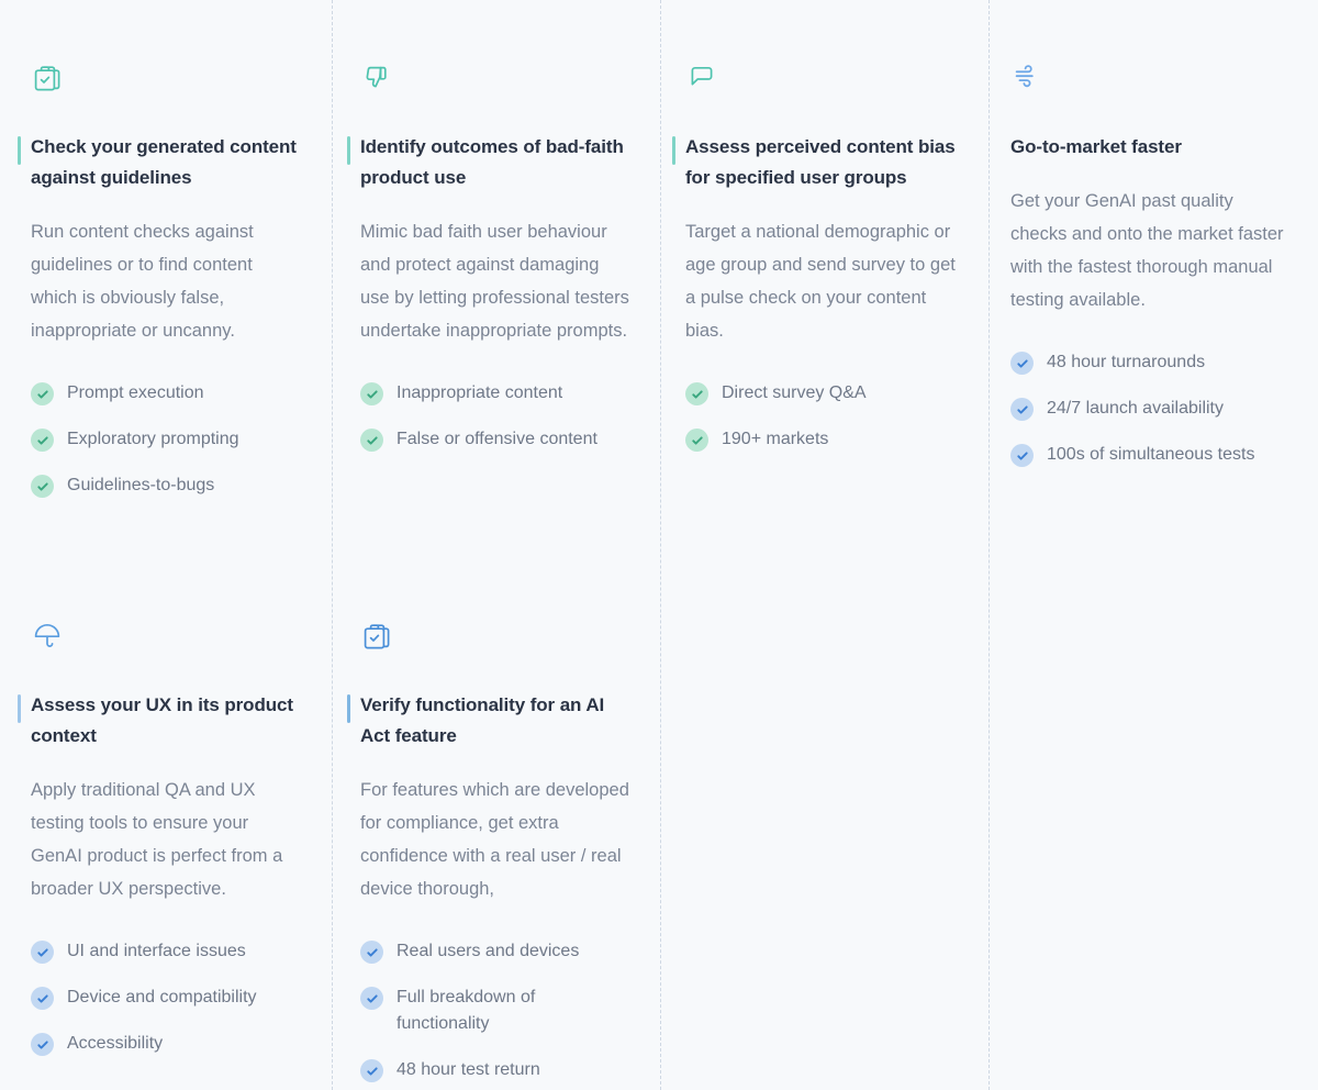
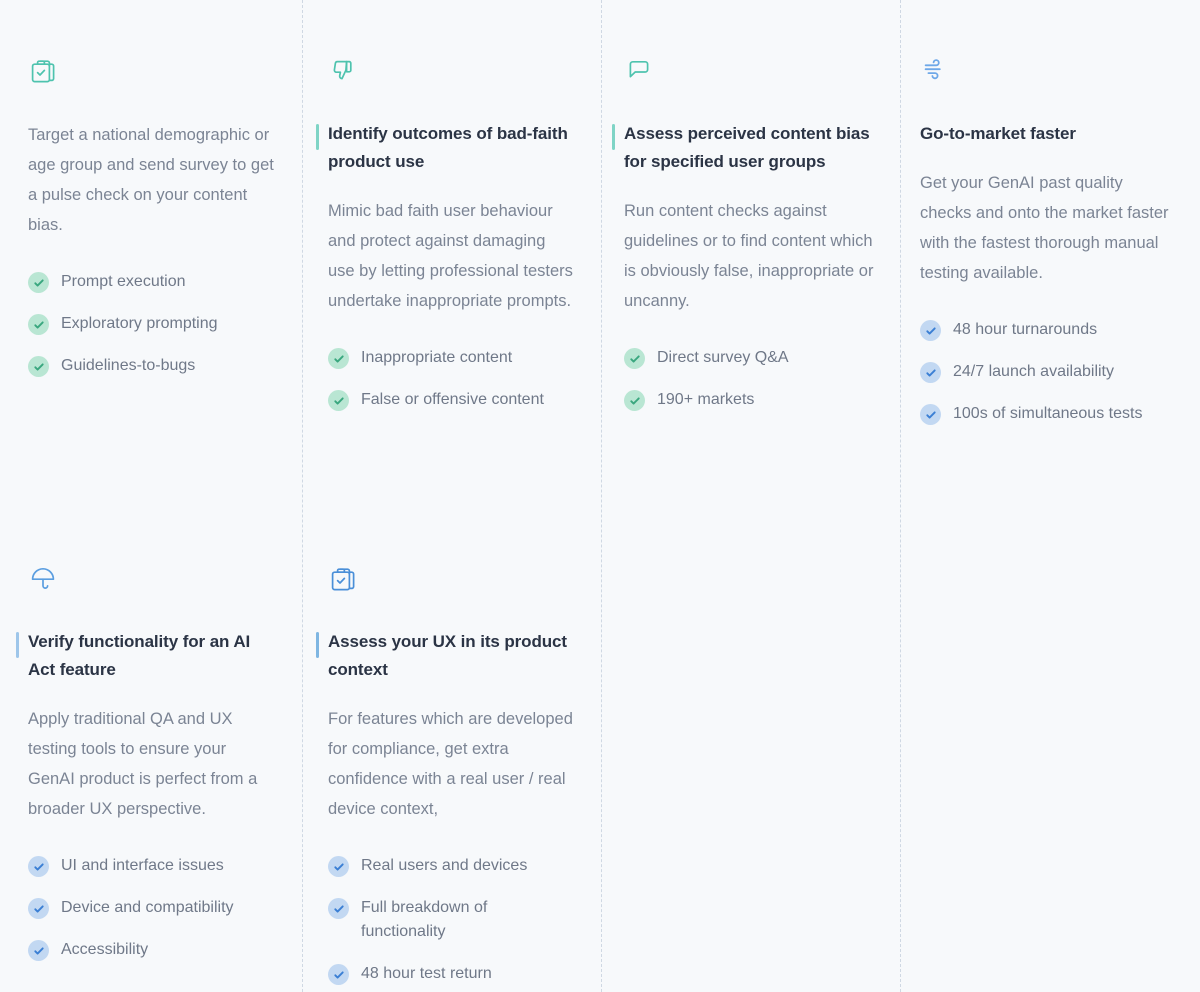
- Check your generated content against guidelines
- Run content checks against guidelines or to find content which is obviously false, inappropriate or uncanny.
+ Target a national demographic or age group and send survey to get a pulse check on your content bias.
  Prompt execution
  Exploratory prompting
  Guidelines-to-bugs
  Identify outcomes of bad-faith product use
  Mimic bad faith user behaviour and protect against damaging use by letting professional testers undertake inappropriate prompts.
  Inappropriate content
  False or offensive content
  Assess perceived content bias for specified user groups
- Target a national demographic or age group and send survey to get a pulse check on your content bias.
+ Run content checks against guidelines or to find content which is obviously false, inappropriate or uncanny.
  Direct survey Q&A
  190+ markets
  Go-to-market faster
  Get your GenAI past quality checks and onto the market faster with the fastest thorough manual testing available.
  48 hour turnarounds
  24/7 launch availability
  100s of simultaneous tests
- Assess your UX in its product context
+ Verify functionality for an AI Act feature
  Apply traditional QA and UX testing tools to ensure your GenAI product is perfect from a broader UX perspective.
  UI and interface issues
  Device and compatibility
  Accessibility
- Verify functionality for an AI Act feature
+ Assess your UX in its product context
- For features which are developed for compliance, get extra confidence with a real user / real device thorough,
+ For features which are developed for compliance, get extra confidence with a real user / real device context,
  Real users and devices
  Full breakdown of functionality
  48 hour test return
